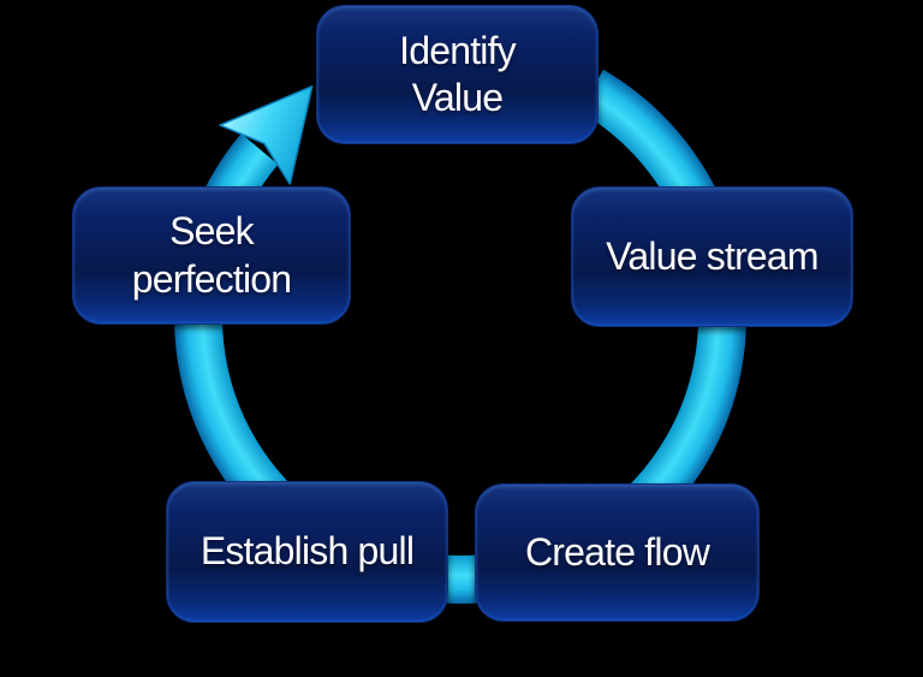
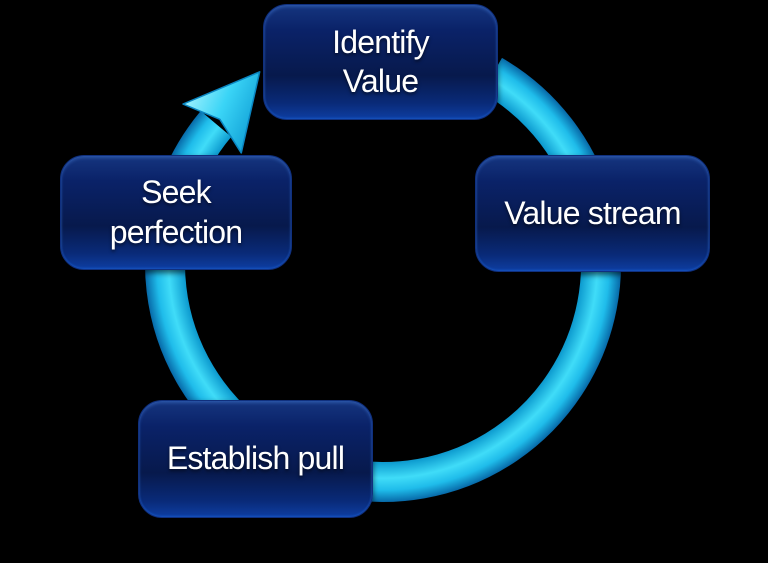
  Identify
  Value
  Value stream
- Create flow
  Establish pull
  Seek
  perfection
